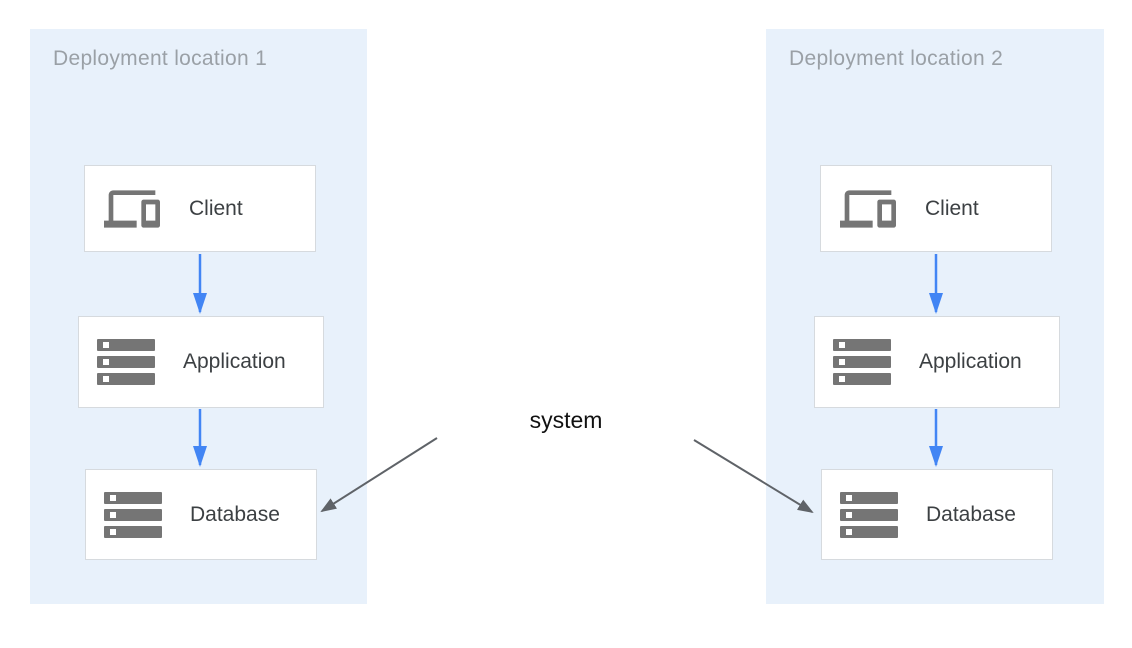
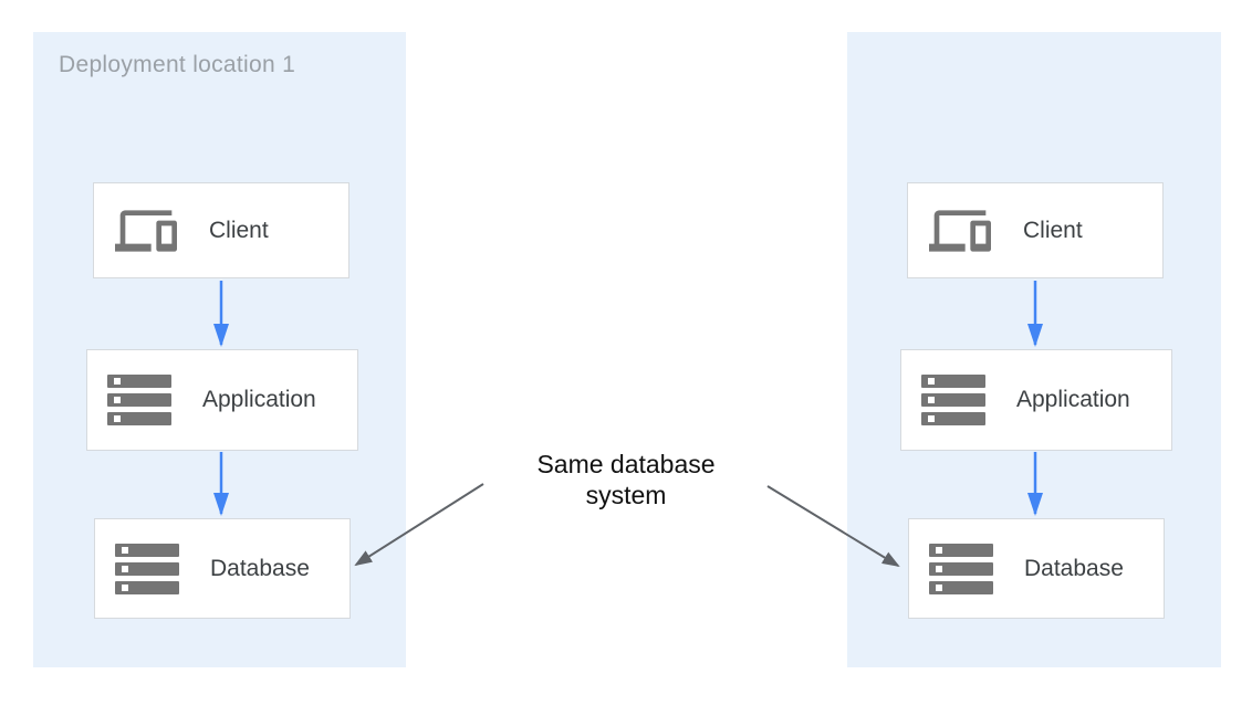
  Deployment location 1
  Client
  Application
  Database
- Deployment location 2
  Client
  Application
  Database
+ Same database
  system
